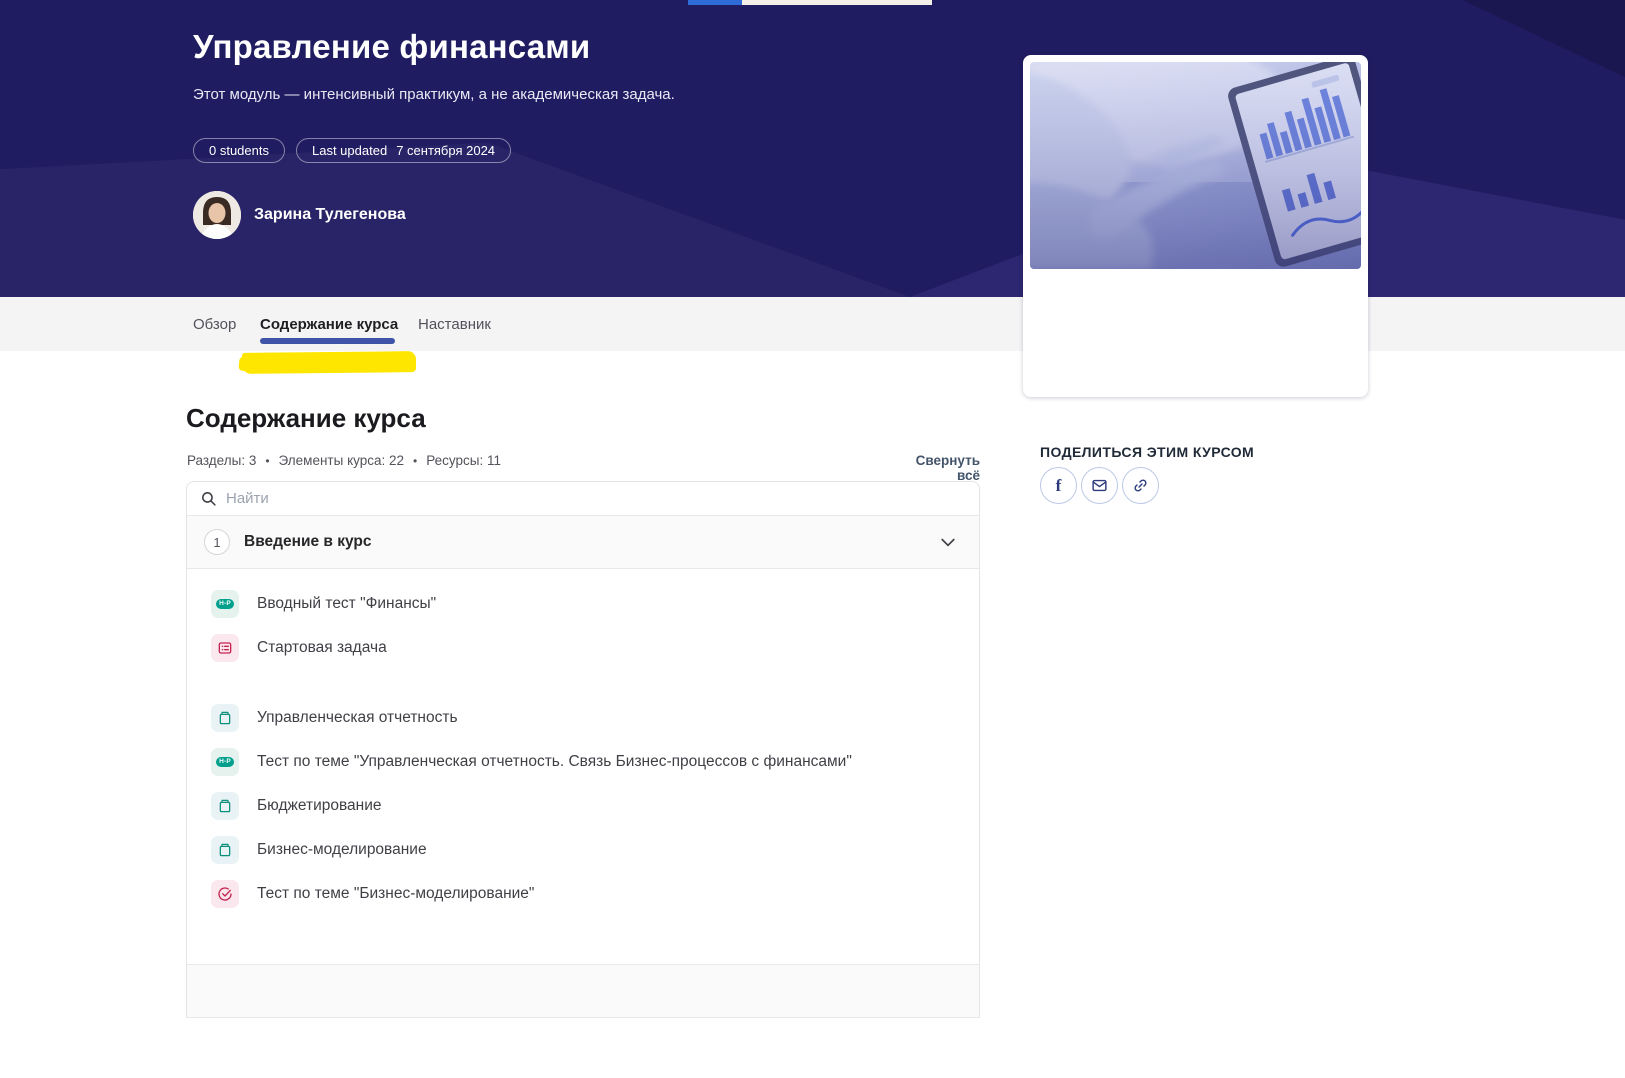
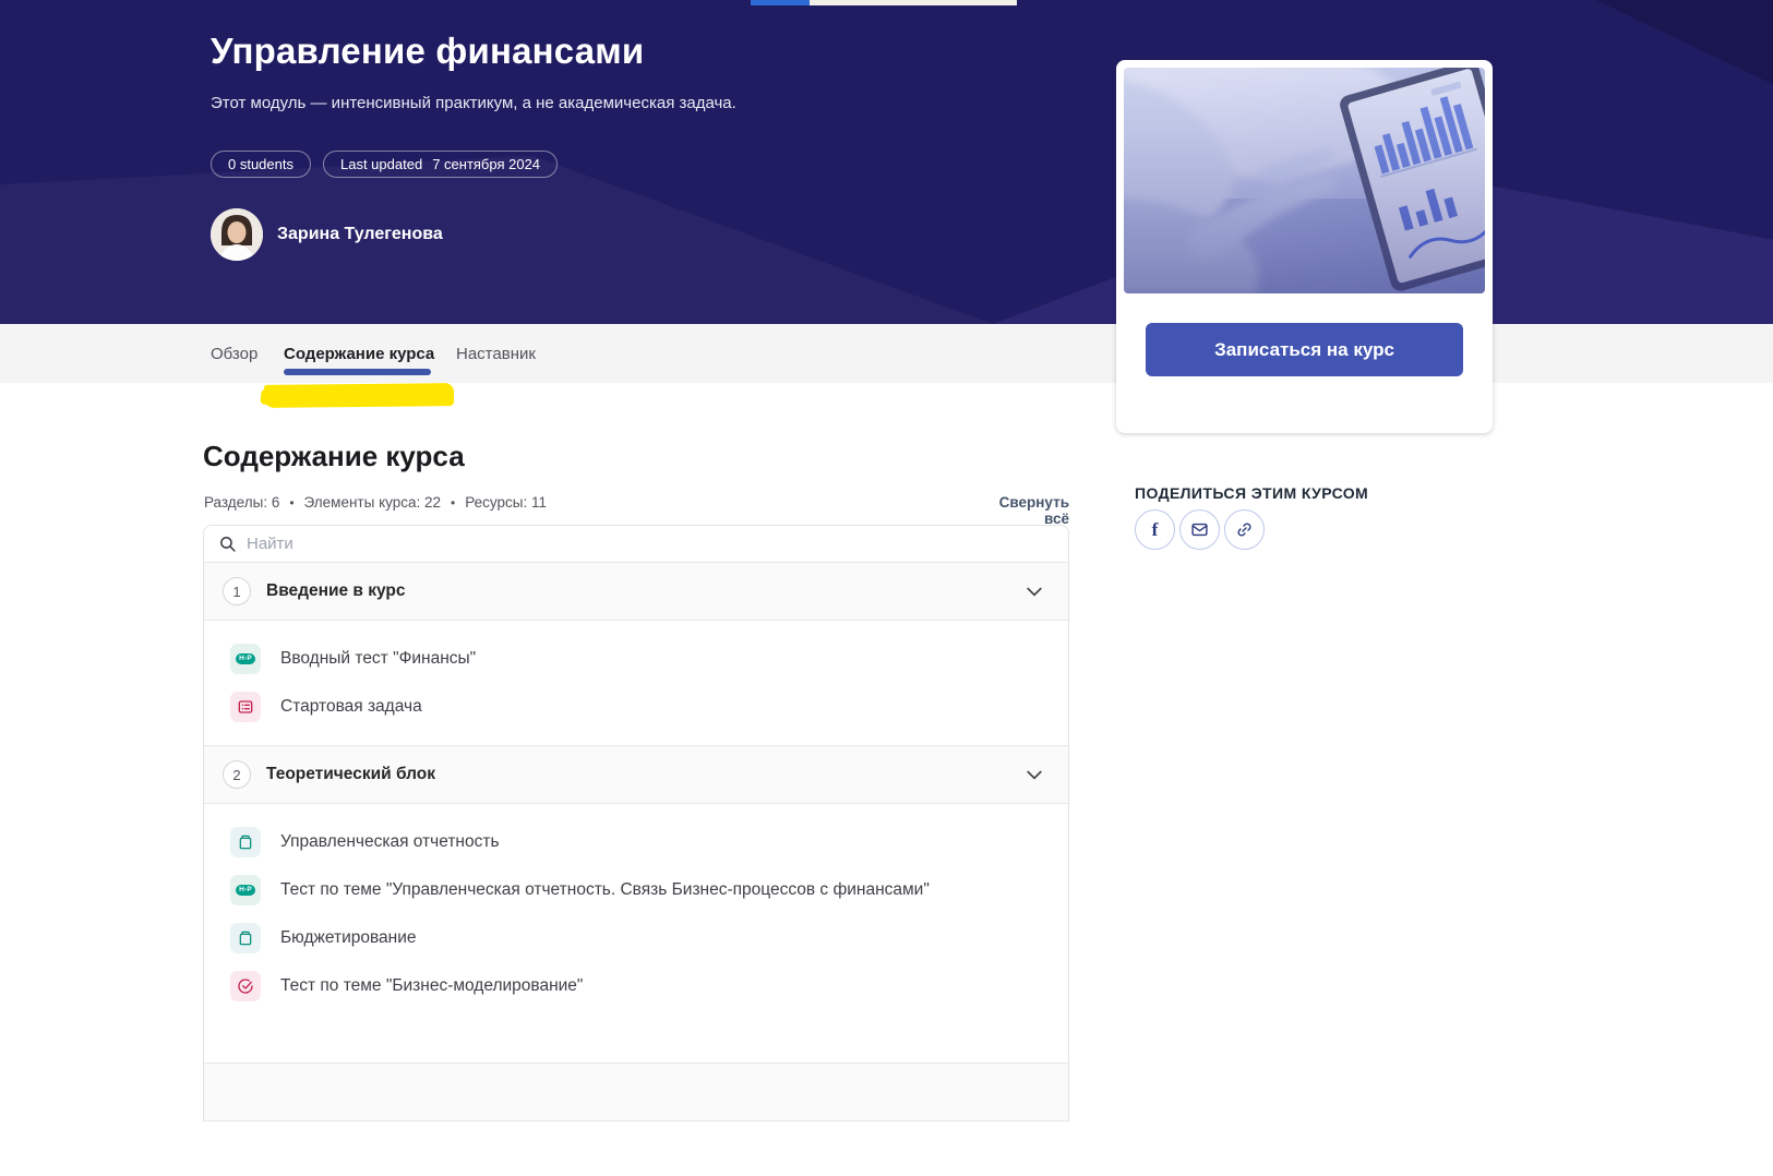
  Управление финансами
  Этот модуль — интенсивный практикум, а не академическая задача.
  0 students
  Last updated
  7 сентября 2024
  Зарина Тулегенова
  Обзор
  Содержание курса
  Наставник
  Содержание курса
- Разделы: 3
+ Разделы: 6
  •
  Элементы курса: 22
  •
  Ресурсы: 11
  Свернуть всё
  Найти
  1
  Введение в курс
  Вводный тест "Финансы"
  Стартовая задача
+ 2
+ Теоретический блок
  Управленческая отчетность
  Тест по теме "Управленческая отчетность. Связь Бизнес-процессов с финансами"
  Бюджетирование
- Бизнес-моделирование
  Тест по теме "Бизнес-моделирование"
+ Записаться на курс
  ПОДЕЛИТЬСЯ ЭТИМ КУРСОМ
  f
